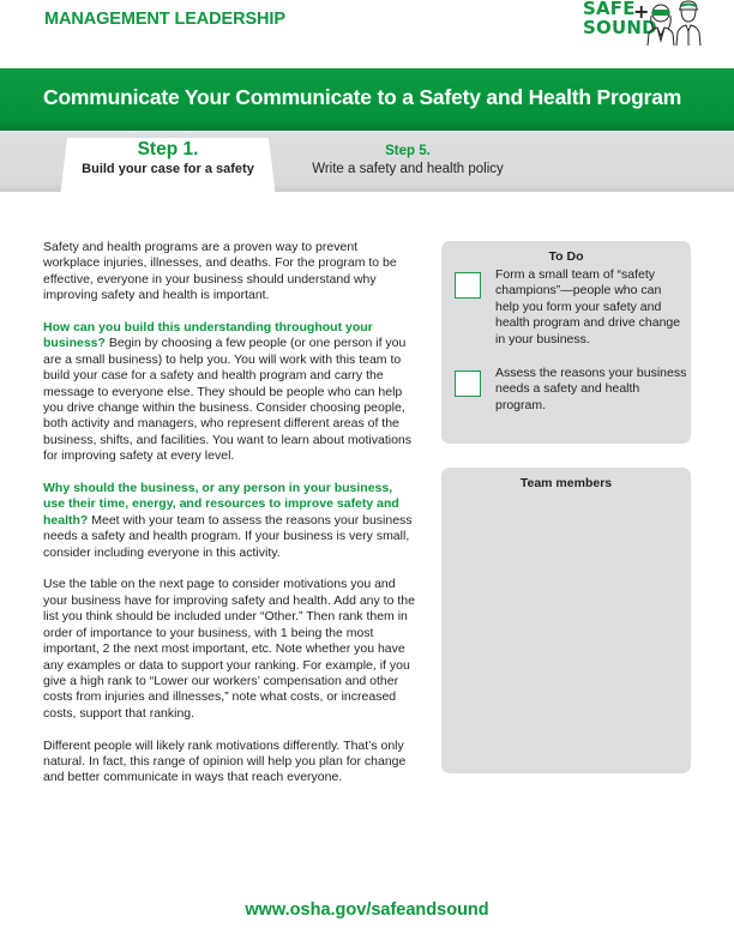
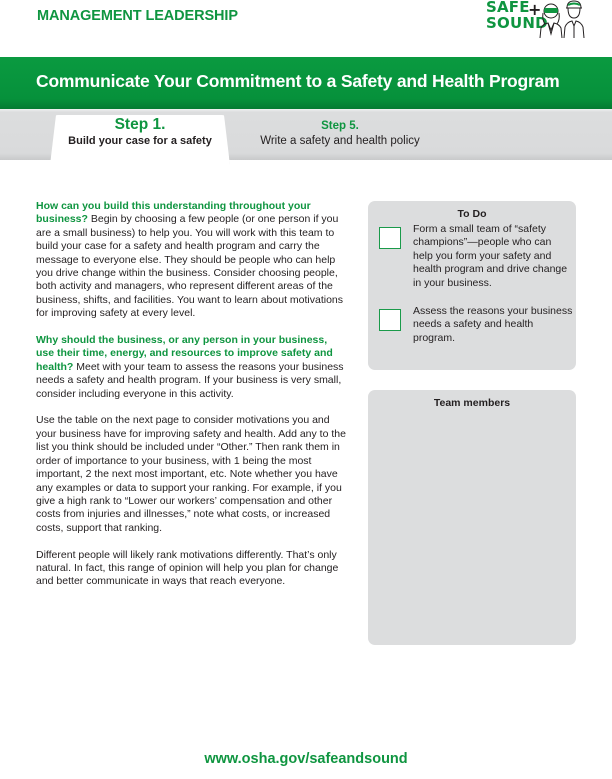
  MANAGEMENT LEADERSHIP
  SAFE
  SOUND
  +
- Communicate Your Communicate to a Safety and Health Program
+ Communicate Your Commitment to a Safety and Health Program
  Step 1.
  Build your case for a safety
  Step 5.
  Write a safety and health policy
- Safety and health programs are a proven way to prevent workplace injuries, illnesses, and deaths. For the program to be effective, everyone in your business should understand why improving safety and health is important.
  How can you build this understanding throughout your business? Begin by choosing a few people (or one person if you are a small business) to help you. You will work with this team to build your case for a safety and health program and carry the message to everyone else. They should be people who can help you drive change within the business. Consider choosing people, both activity and managers, who represent different areas of the business, shifts, and facilities. You want to learn about motivations for improving safety at every level.
  Why should the business, or any person in your business, use their time, energy, and resources to improve safety and health? Meet with your team to assess the reasons your business needs a safety and health program. If your business is very small, consider including everyone in this activity.
  Use the table on the next page to consider motivations you and your business have for improving safety and health. Add any to the list you think should be included under “Other.” Then rank them in order of importance to your business, with 1 being the most important, 2 the next most important, etc. Note whether you have any examples or data to support your ranking. For example, if you give a high rank to “Lower our workers’ compensation and other costs from injuries and illnesses,” note what costs, or increased costs, support that ranking.
  Different people will likely rank motivations differently. That’s only natural. In fact, this range of opinion will help you plan for change and better communicate in ways that reach everyone.
  To Do
  Form a small team of “safety champions”—people who can help you form your safety and health program and drive change in your business.
  Assess the reasons your business needs a safety and health program.
  Team members
  www.osha.gov/safeandsound
